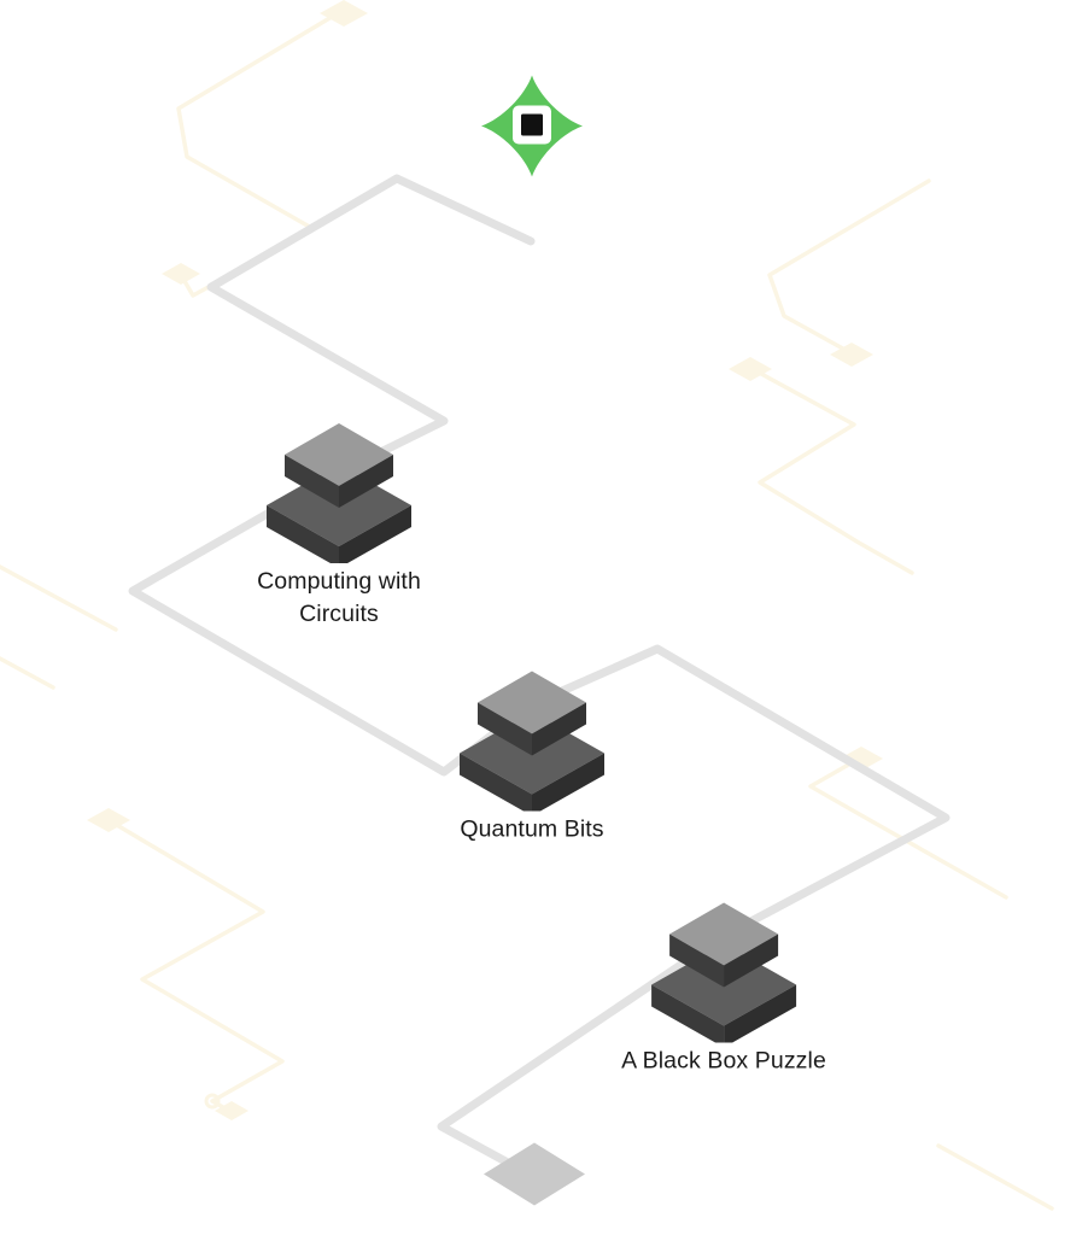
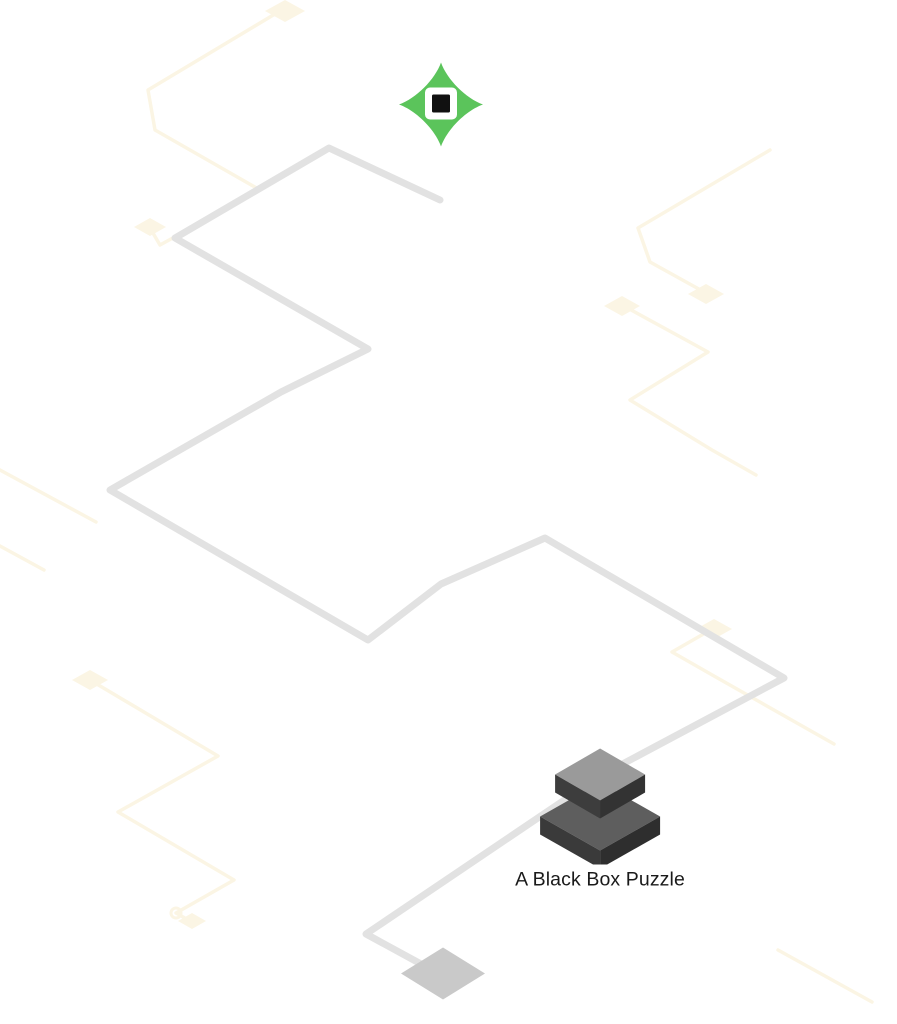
- Computing with
- Circuits
- Quantum Bits
  A Black Box Puzzle
